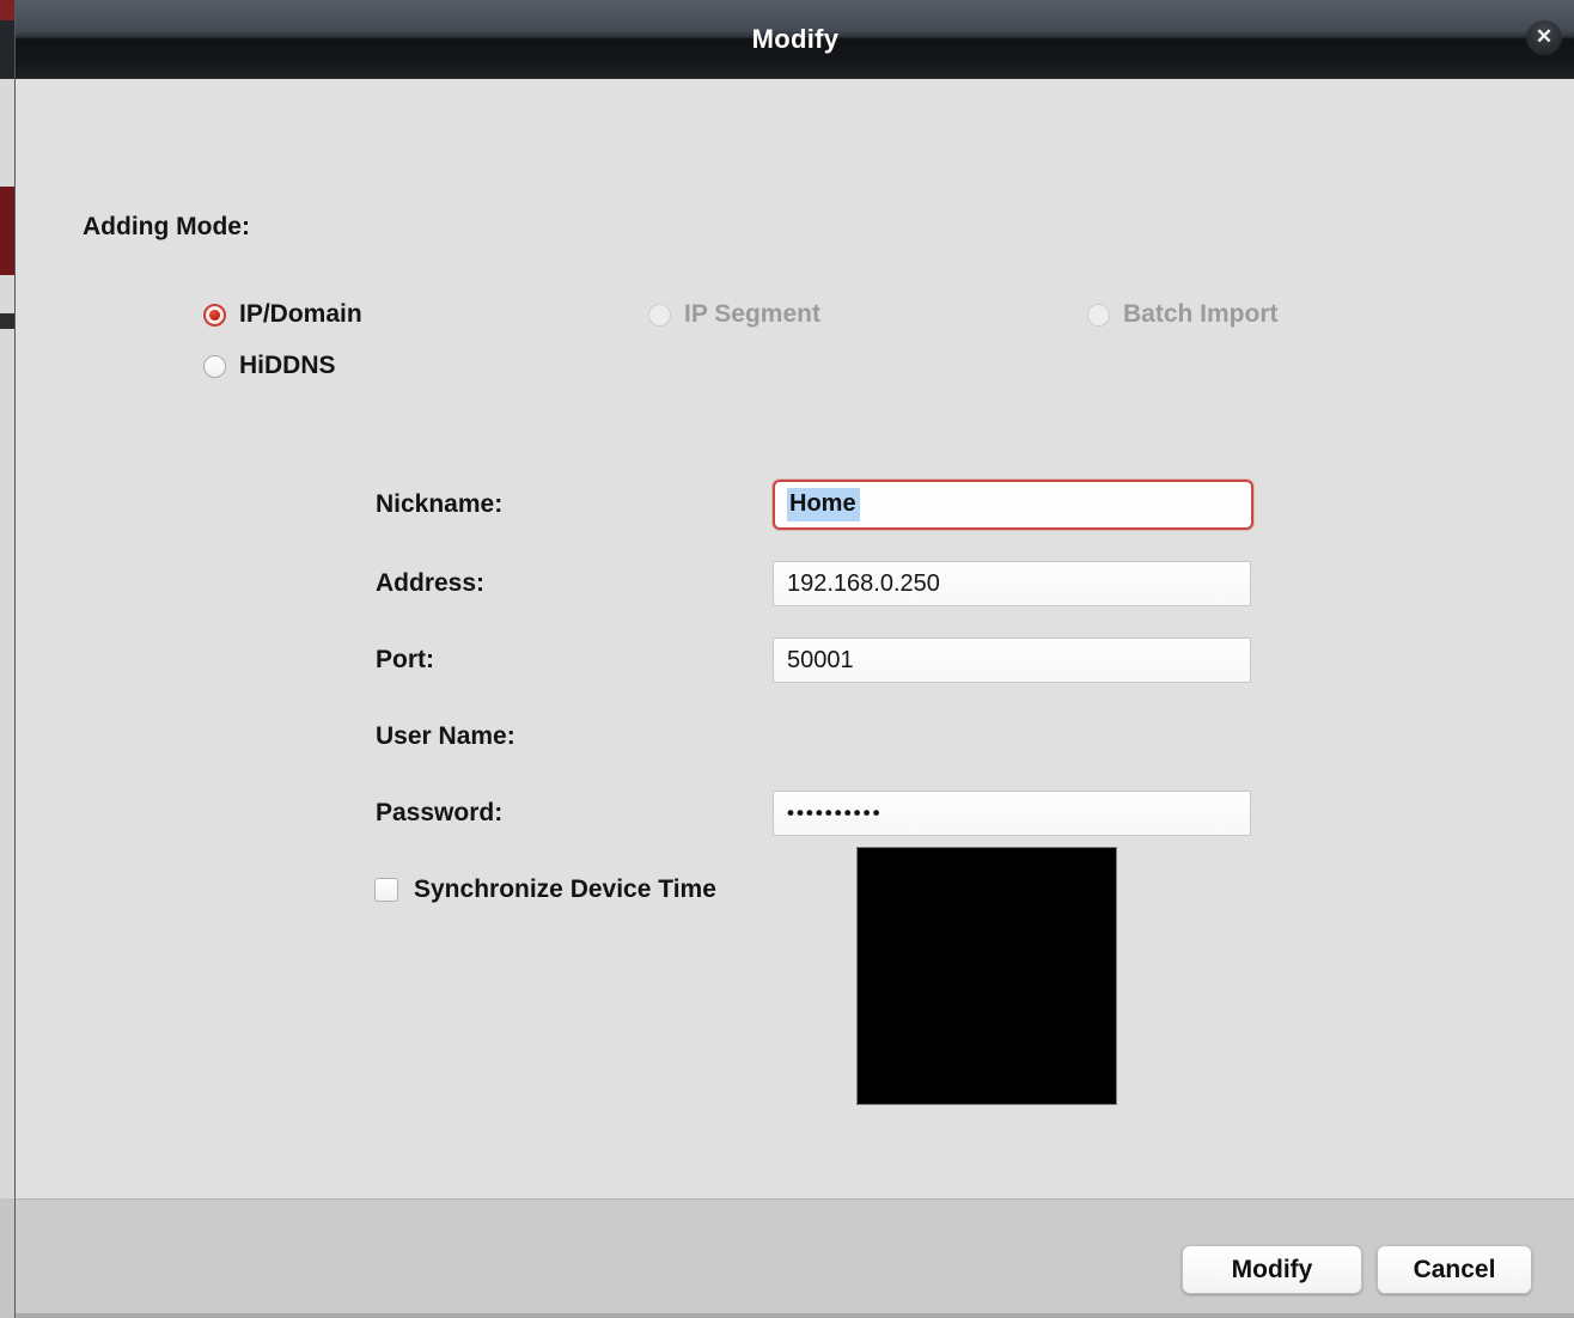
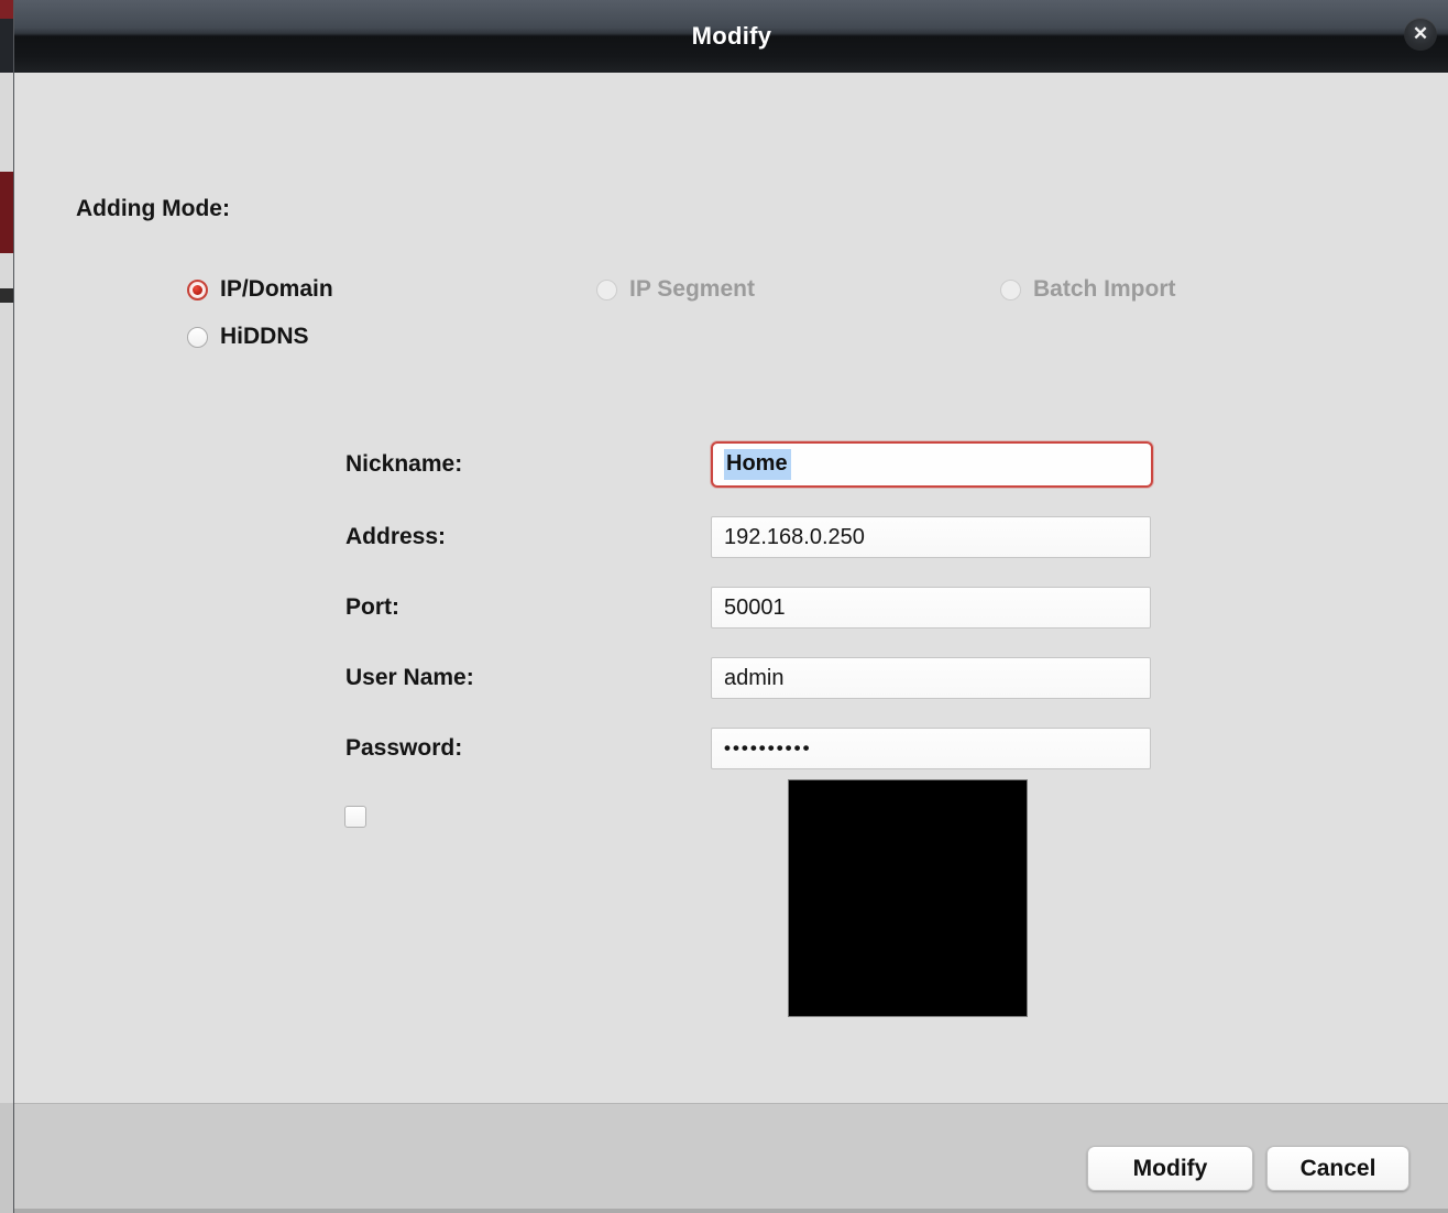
  Modify
  ✕
  Adding Mode:
  IP/Domain
  IP Segment
  Batch Import
  HiDDNS
  Nickname:
  Home
  Address:
  192.168.0.250
  Port:
  50001
  User Name:
+ admin
  Password:
  ••••••••••
- Synchronize Device Time
  Modify
  Cancel
